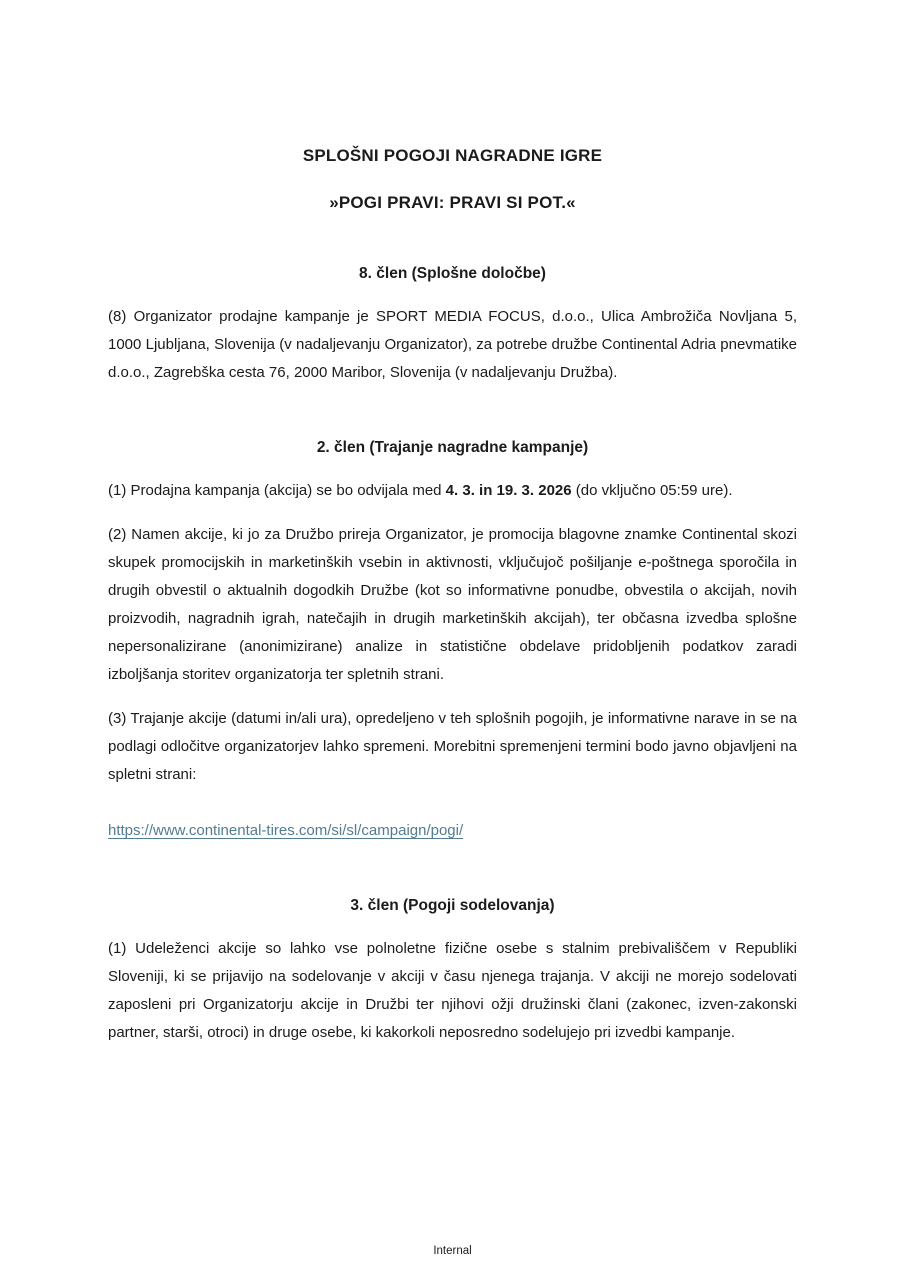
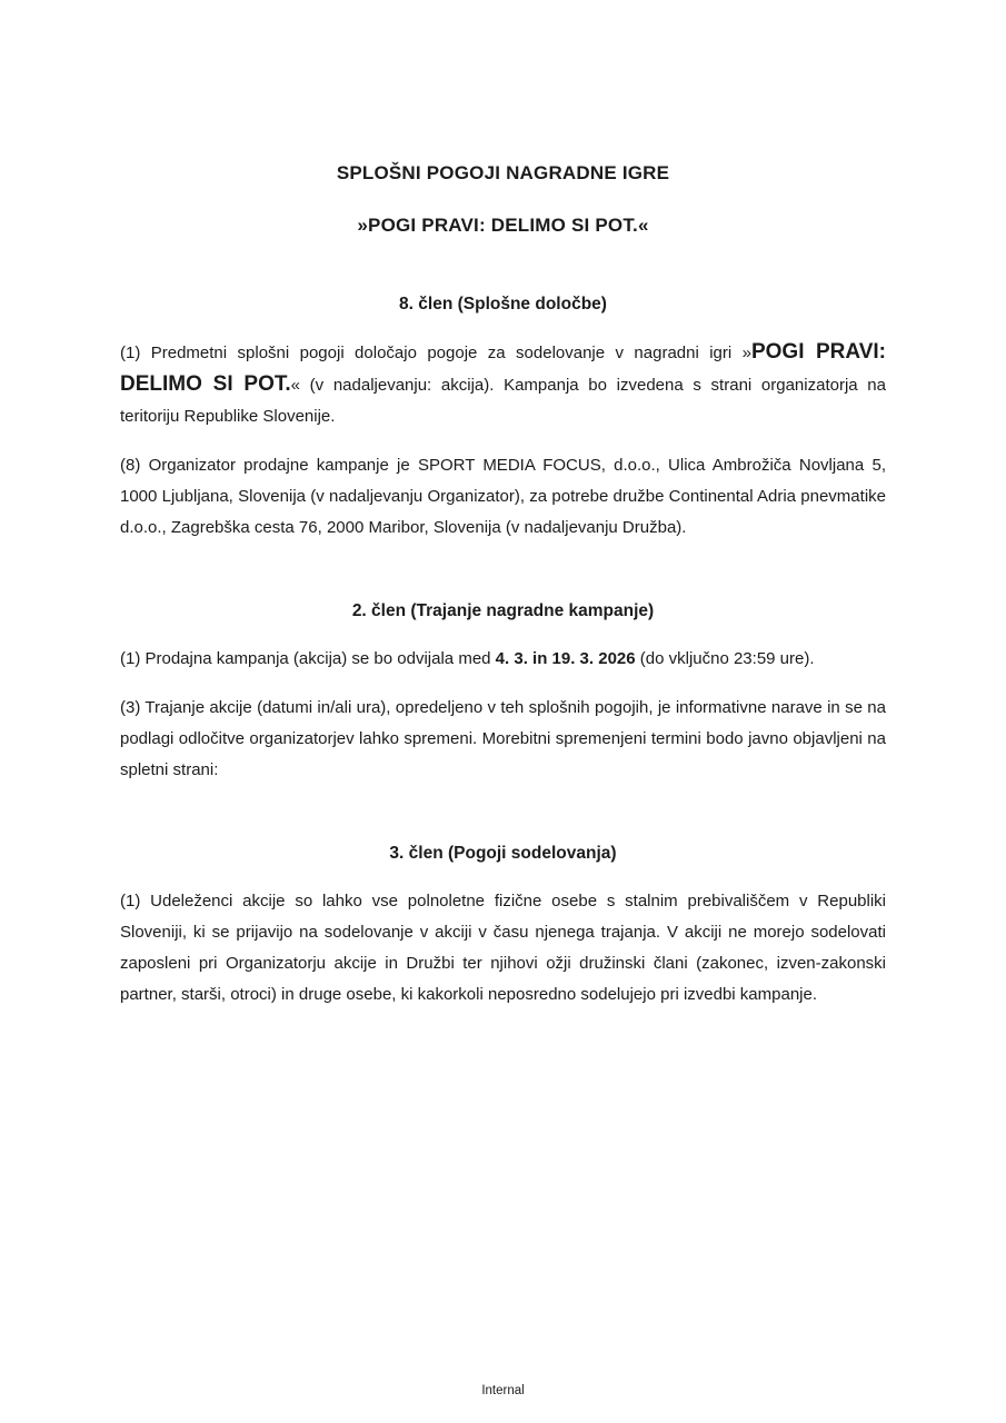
  SPLOŠNI POGOJI NAGRADNE IGRE
- »POGI PRAVI: PRAVI SI POT.«
+ »POGI PRAVI: DELIMO SI POT.«
  8. člen (Splošne določbe)
+ (1) Predmetni splošni pogoji določajo pogoje za sodelovanje v nagradni igri »POGI PRAVI: DELIMO SI POT.« (v nadaljevanju: akcija). Kampanja bo izvedena s strani organizatorja na teritoriju Republike Slovenije.
  (8) Organizator prodajne kampanje je SPORT MEDIA FOCUS, d.o.o., Ulica Ambrožiča Novljana 5, 1000 Ljubljana, Slovenija (v nadaljevanju Organizator), za potrebe družbe Continental Adria pnevmatike d.o.o., Zagrebška cesta 76, 2000 Maribor, Slovenija (v nadaljevanju Družba).
  2. člen (Trajanje nagradne kampanje)
- (1) Prodajna kampanja (akcija) se bo odvijala med 4. 3. in 19. 3. 2026 (do vključno 05:59 ure).
+ (1) Prodajna kampanja (akcija) se bo odvijala med 4. 3. in 19. 3. 2026 (do vključno 23:59 ure).
- (2) Namen akcije, ki jo za Družbo prireja Organizator, je promocija blagovne znamke Continental skozi skupek promocijskih in marketinških vsebin in aktivnosti, vključujoč pošiljanje e-poštnega sporočila in drugih obvestil o aktualnih dogodkih Družbe (kot so informativne ponudbe, obvestila o akcijah, novih proizvodih, nagradnih igrah, natečajih in drugih marketinških akcijah), ter občasna izvedba splošne nepersonalizirane (anonimizirane) analize in statistične obdelave pridobljenih podatkov zaradi izboljšanja storitev organizatorja ter spletnih strani.
  (3) Trajanje akcije (datumi in/ali ura), opredeljeno v teh splošnih pogojih, je informativne narave in se na podlagi odločitve organizatorjev lahko spremeni. Morebitni spremenjeni termini bodo javno objavljeni na spletni strani:
- https://www.continental-tires.com/si/sl/campaign/pogi/
  3. člen (Pogoji sodelovanja)
  (1) Udeleženci akcije so lahko vse polnoletne fizične osebe s stalnim prebivališčem v Republiki Sloveniji, ki se prijavijo na sodelovanje v akciji v času njenega trajanja. V akciji ne morejo sodelovati zaposleni pri Organizatorju akcije in Družbi ter njihovi ožji družinski člani (zakonec, izven-zakonski partner, starši, otroci) in druge osebe, ki kakorkoli neposredno sodelujejo pri izvedbi kampanje.
  Internal
